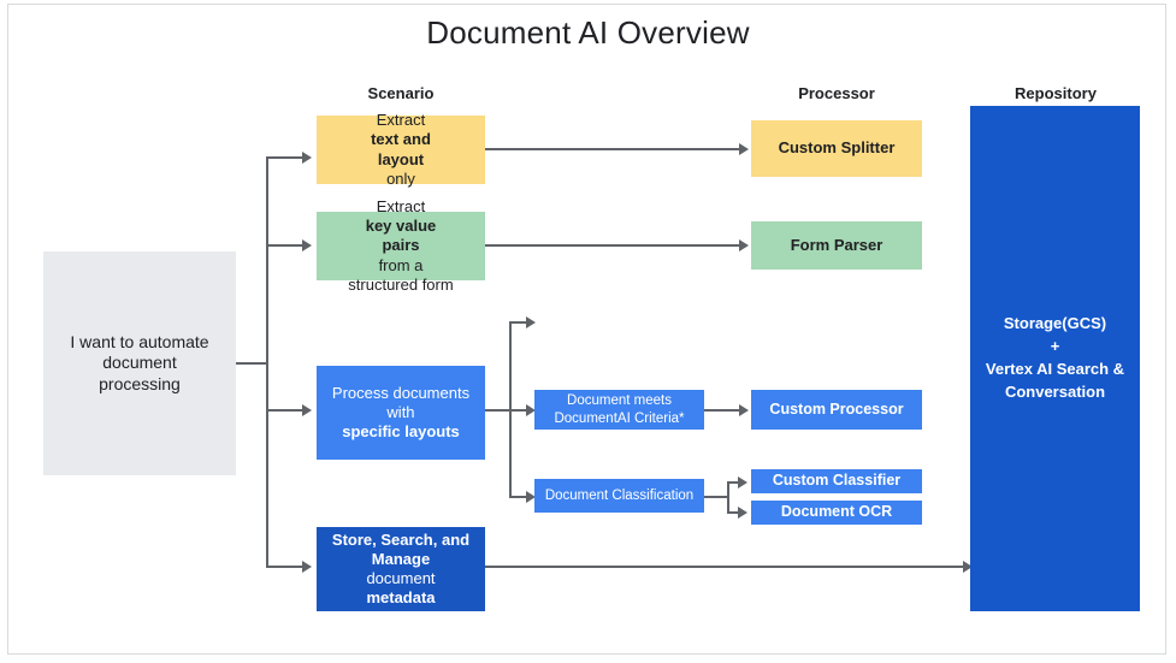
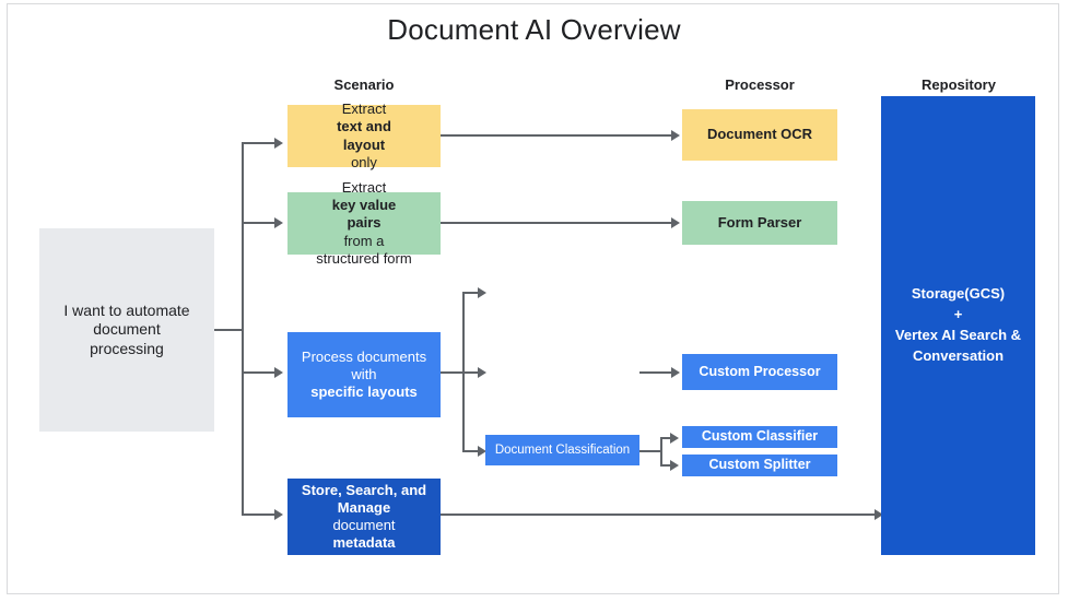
  Document AI Overview
  Scenario
  Processor
  Repository
  I want to automate
  document
  processing
  Extract
  text and
  layout
  only
  Extract
  key value
  pairs
  from a
  structured form
  Process documents
  with
  specific layouts
  Store, Search, and
  Manage
  document
  metadata
- Document meets
- DocumentAI Criteria*
  Document Classification
- Custom Splitter
+ Document OCR
  Form Parser
  Custom Processor
  Custom Classifier
- Document OCR
+ Custom Splitter
  Storage(GCS)
  +
  Vertex AI Search &
  Conversation
